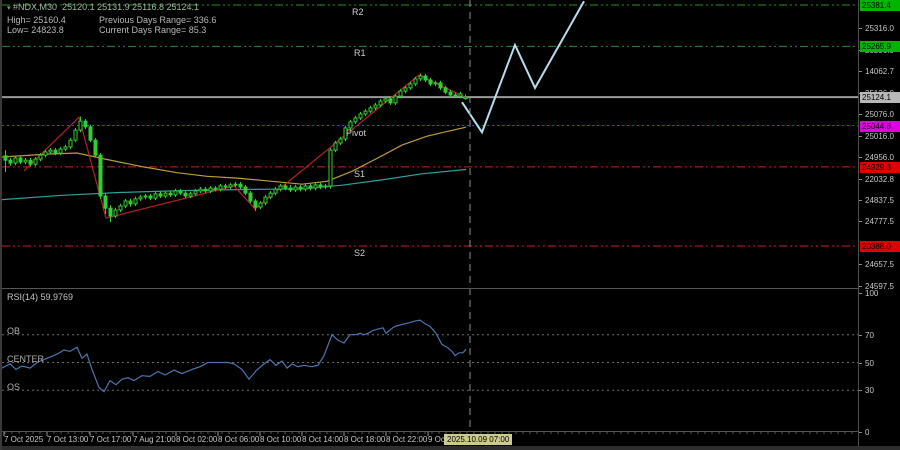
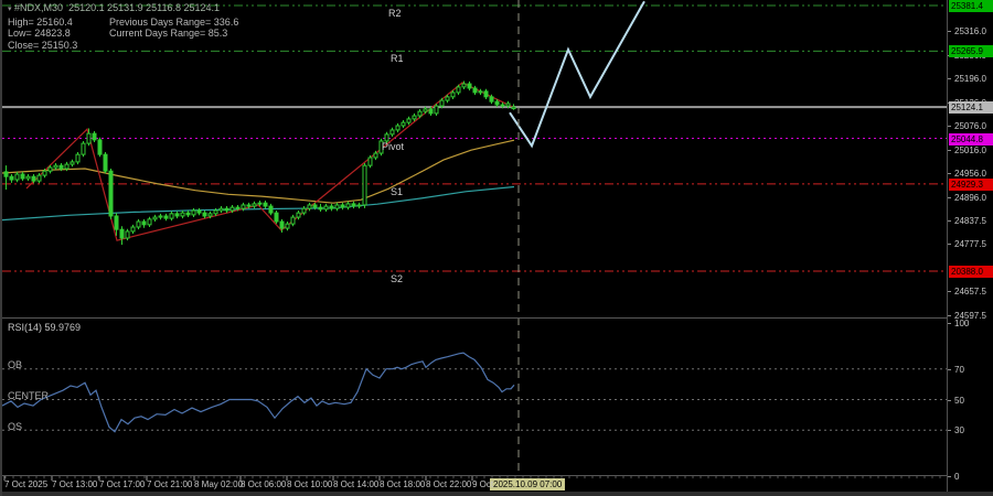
  #NDX,M30 25120.1 25131.9 25116.8 25124.1
  High= 25160.4 Previous Days Range= 336.6
  Low= 24823.8 Current Days Range= 85.3
+ Close= 25150.3
  RSI(14) 59.9769
  OB
  CENTER
  OS
  25316.0
- 14062.7
+ 25196.0
  25076.0
  25016.0
  24956.0
- 22032.8
+ 24896.0
  24837.5
  24777.5
  24657.5
  24597.5
  100
  70
  50
  30
  0
  25381.4
  25265.9
  25044.8
  24929.3
  20388.0
  25124.1
  2025.10.09 07:00
  7 Oct 2025
  7 Oct 13:00
  7 Oct 17:00
- 7 Aug 21:00
+ 7 Oct 21:00
- 8 Oct 02:00
+ 8 May 02:00
  8 Oct 06:00
  8 Oct 10:00
  8 Oct 14:00
  8 Oct 18:00
  8 Oct 22:00
  9 Oct
  R2
  R1
  Pivot
  S1
  S2
